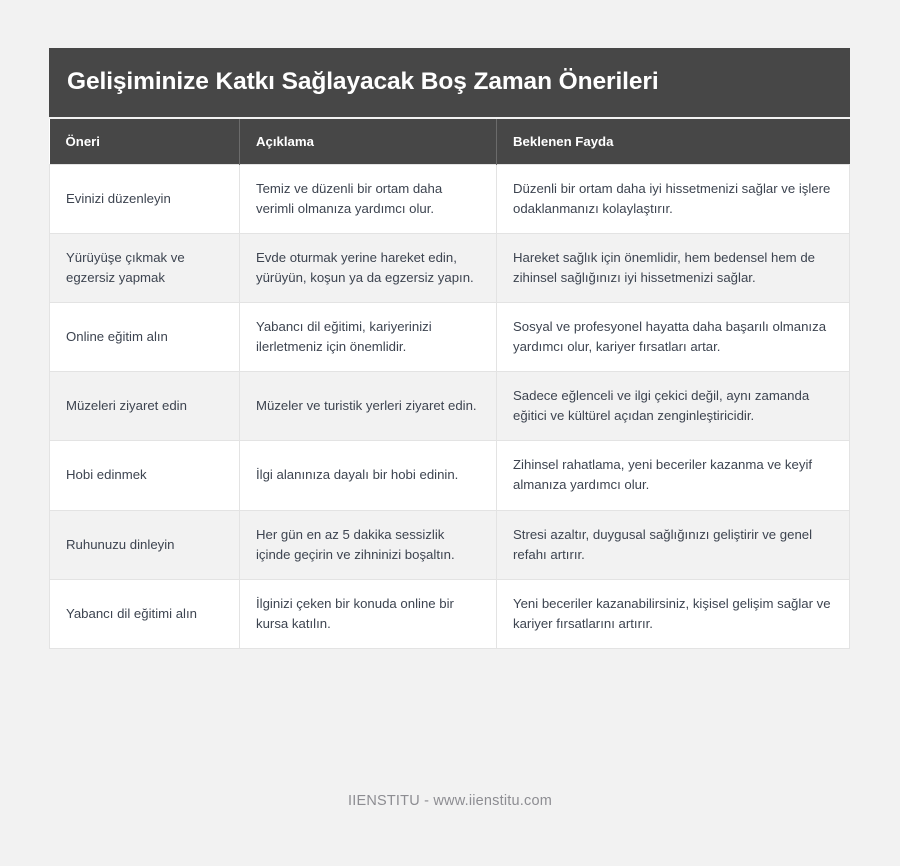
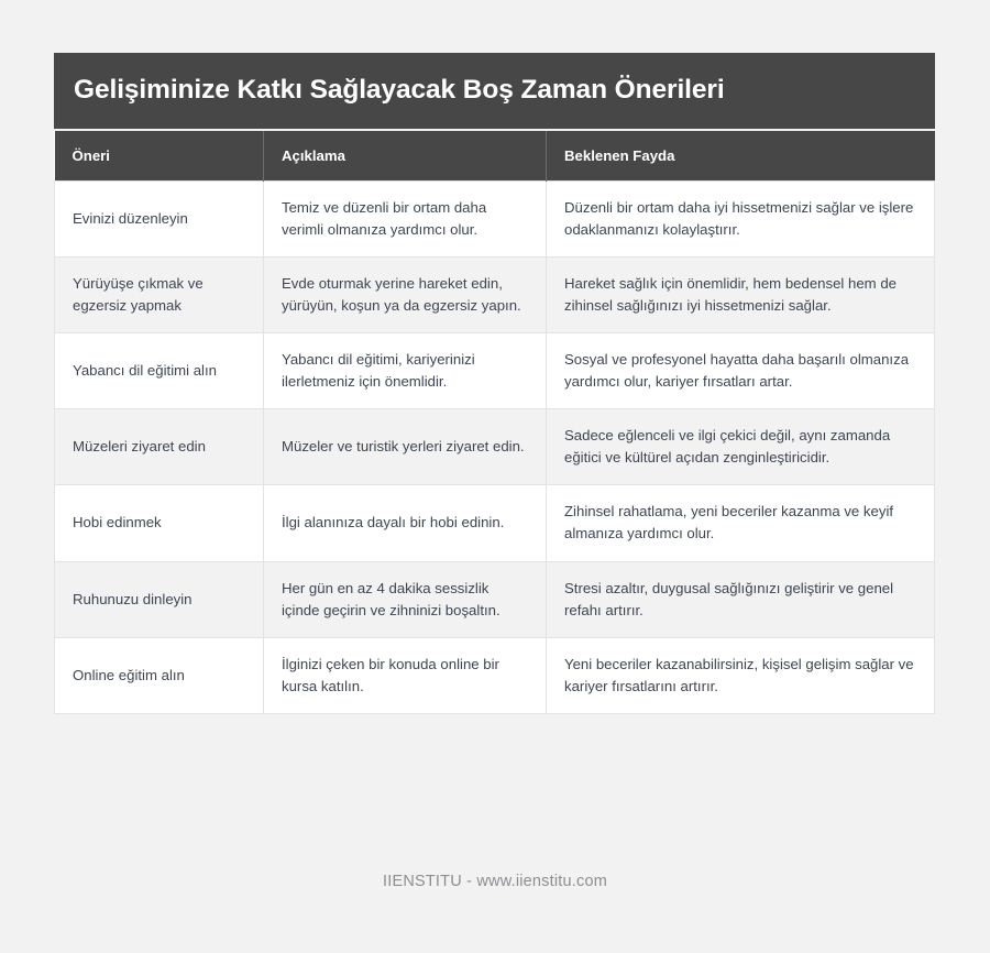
  Gelişiminize Katkı Sağlayacak Boş Zaman Önerileri
  Öneri	Açıklama	Beklenen Fayda
  Evinizi düzenleyin	Temiz ve düzenli bir ortam daha verimli olmanıza yardımcı olur.	Düzenli bir ortam daha iyi hissetmenizi sağlar ve işlere odaklanmanızı kolaylaştırır.
  Yürüyüşe çıkmak ve egzersiz yapmak	Evde oturmak yerine hareket edin, yürüyün, koşun ya da egzersiz yapın.	Hareket sağlık için önemlidir, hem bedensel hem de zihinsel sağlığınızı iyi hissetmenizi sağlar.
- Online eğitim alın	Yabancı dil eğitimi, kariyerinizi ilerletmeniz için önemlidir.	Sosyal ve profesyonel hayatta daha başarılı olmanıza yardımcı olur, kariyer fırsatları artar.
+ Yabancı dil eğitimi alın	Yabancı dil eğitimi, kariyerinizi ilerletmeniz için önemlidir.	Sosyal ve profesyonel hayatta daha başarılı olmanıza yardımcı olur, kariyer fırsatları artar.
  Müzeleri ziyaret edin	Müzeler ve turistik yerleri ziyaret edin.	Sadece eğlenceli ve ilgi çekici değil, aynı zamanda eğitici ve kültürel açıdan zenginleştiricidir.
  Hobi edinmek	İlgi alanınıza dayalı bir hobi edinin.	Zihinsel rahatlama, yeni beceriler kazanma ve keyif almanıza yardımcı olur.
- Ruhunuzu dinleyin	Her gün en az 5 dakika sessizlik içinde geçirin ve zihninizi boşaltın.	Stresi azaltır, duygusal sağlığınızı geliştirir ve genel refahı artırır.
+ Ruhunuzu dinleyin	Her gün en az 4 dakika sessizlik içinde geçirin ve zihninizi boşaltın.	Stresi azaltır, duygusal sağlığınızı geliştirir ve genel refahı artırır.
- Yabancı dil eğitimi alın	İlginizi çeken bir konuda online bir kursa katılın.	Yeni beceriler kazanabilirsiniz, kişisel gelişim sağlar ve kariyer fırsatlarını artırır.
+ Online eğitim alın	İlginizi çeken bir konuda online bir kursa katılın.	Yeni beceriler kazanabilirsiniz, kişisel gelişim sağlar ve kariyer fırsatlarını artırır.
  IIENSTITU - www.iienstitu.com
